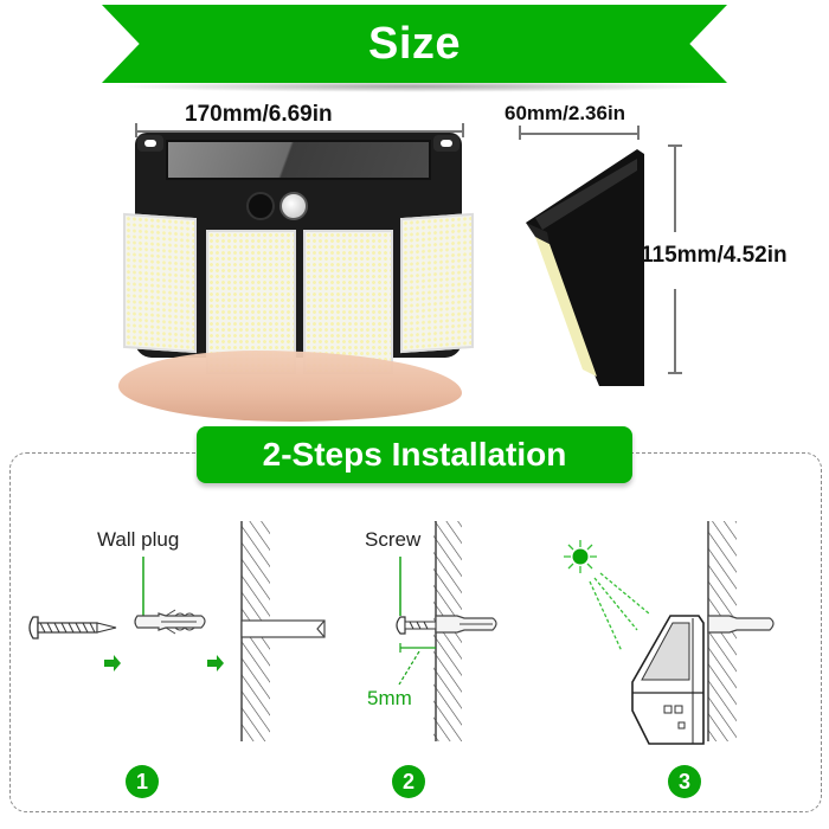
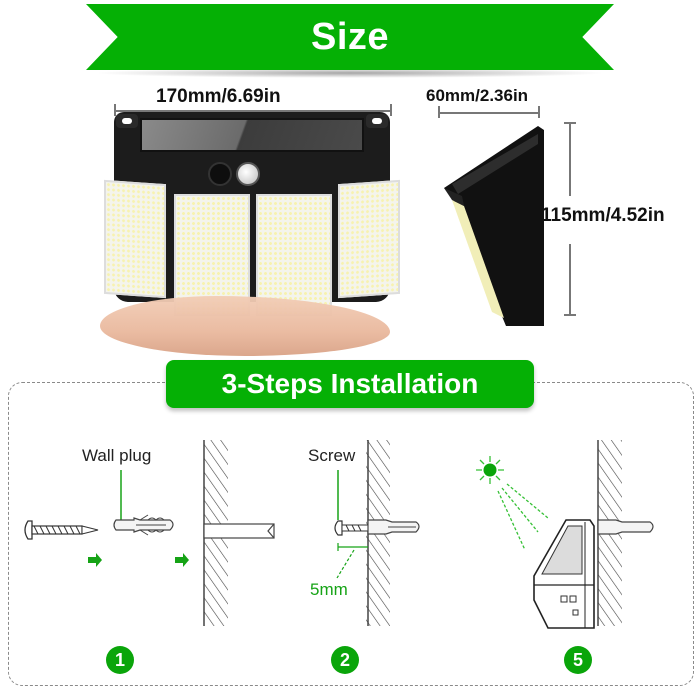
  Size
  170mm/6.69in
  60mm/2.36in
  115mm/4.52in
- 2-Steps Installation
+ 3-Steps Installation
  Wall plug
  Screw
  5mm
  1
  2
- 3
+ 5
